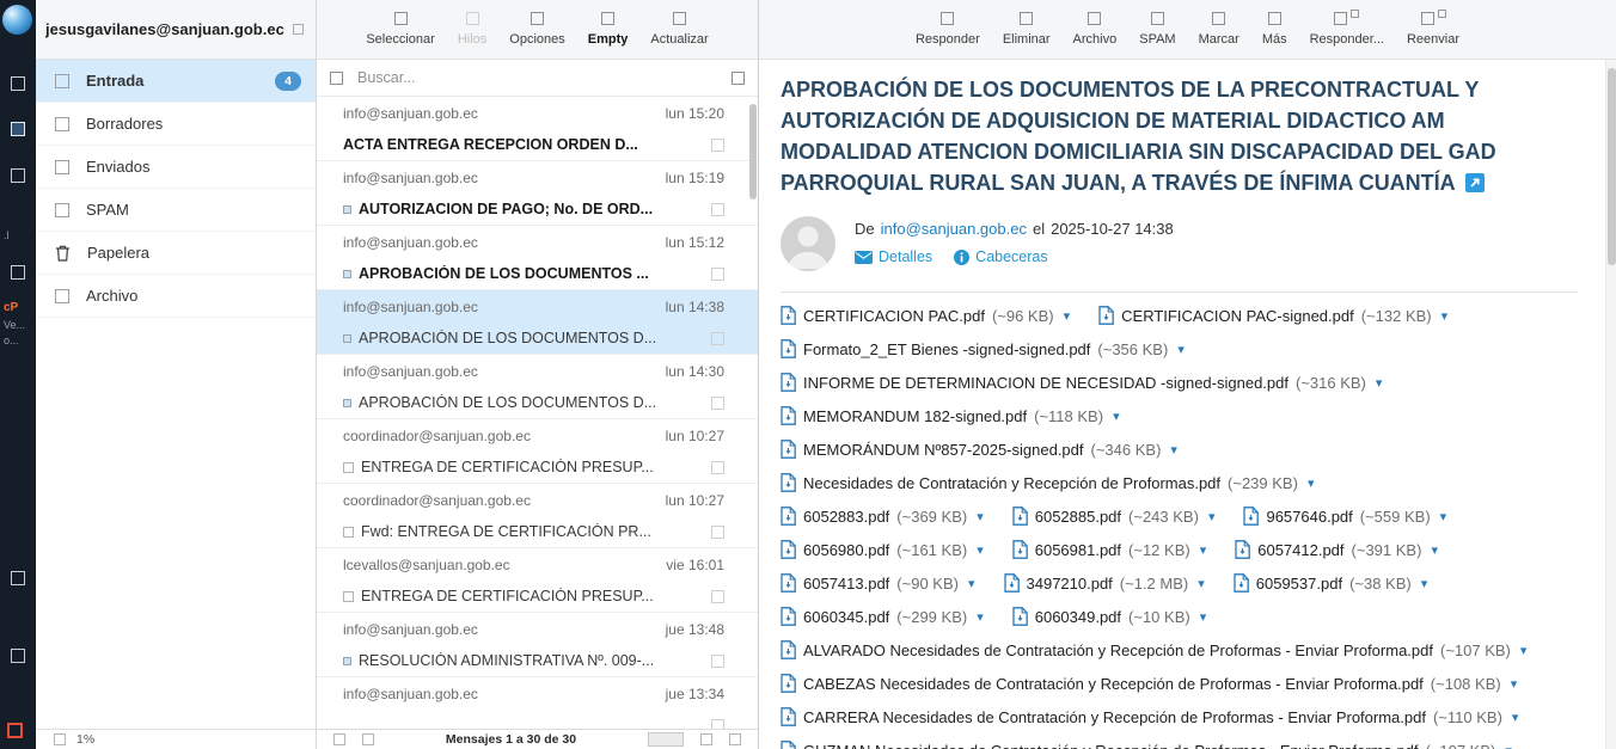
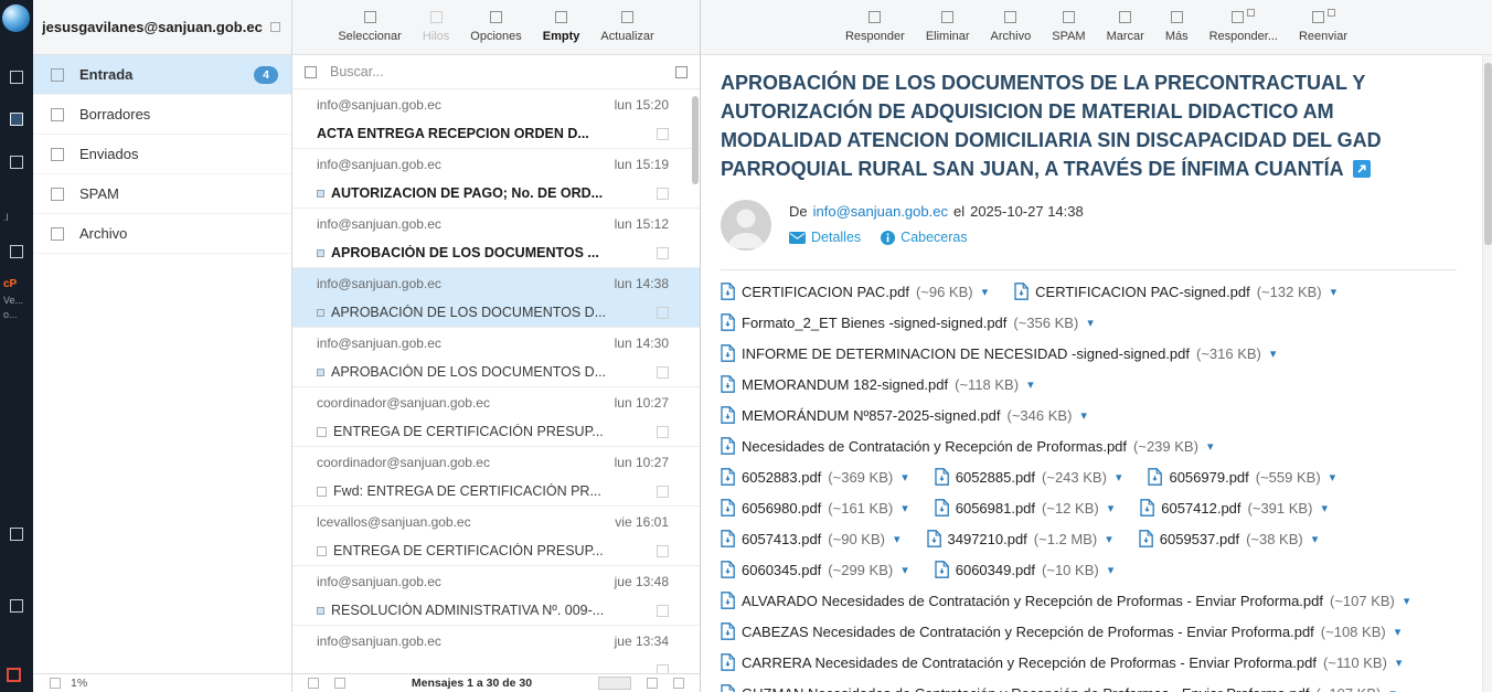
  .l
  cP
  Ve...
  o...
  jesusgavilanes@sanjuan.gob.ec
  Entrada
  4
  Borradores
  Enviados
  SPAM
- Papelera
  Archivo
  1%
  Seleccionar
  Hilos
  Opciones
  Empty
  Actualizar
  Buscar...
  info@sanjuan.gob.ec
  lun 15:20
  ACTA ENTREGA RECEPCION ORDEN D...
  info@sanjuan.gob.ec
  lun 15:19
  AUTORIZACION DE PAGO; No. DE ORD...
  info@sanjuan.gob.ec
  lun 15:12
  APROBACIÓN DE LOS DOCUMENTOS ...
  info@sanjuan.gob.ec
  lun 14:38
  APROBACIÓN DE LOS DOCUMENTOS D...
  info@sanjuan.gob.ec
  lun 14:30
  APROBACIÓN DE LOS DOCUMENTOS D...
  coordinador@sanjuan.gob.ec
  lun 10:27
  ENTREGA DE CERTIFICACIÓN PRESUP...
  coordinador@sanjuan.gob.ec
  lun 10:27
  Fwd: ENTREGA DE CERTIFICACIÓN PR...
  lcevallos@sanjuan.gob.ec
  vie 16:01
  ENTREGA DE CERTIFICACIÓN PRESUP...
  info@sanjuan.gob.ec
  jue 13:48
  RESOLUCIÓN ADMINISTRATIVA Nº. 009-...
  info@sanjuan.gob.ec
  jue 13:34
  Mensajes 1 a 30 de 30
  Responder
  Eliminar
  Archivo
  SPAM
  Marcar
  Más
  Responder...
  Reenviar
  APROBACIÓN DE LOS DOCUMENTOS DE LA PRECONTRACTUAL Y AUTORIZACIÓN DE ADQUISICION DE MATERIAL DIDACTICO AM MODALIDAD ATENCION DOMICILIARIA SIN DISCAPACIDAD DEL GAD PARROQUIAL RURAL SAN JUAN, A TRAVÉS DE ÍNFIMA CUANTÍA
  De
  info@sanjuan.gob.ec
  el
  2025-10-27 14:38
  Detalles
  Cabeceras
  CERTIFICACION PAC.pdf
  (~96 KB)
  ▾
  CERTIFICACION PAC-signed.pdf
  (~132 KB)
  ▾
  Formato_2_ET Bienes -signed-signed.pdf
  (~356 KB)
  ▾
  INFORME DE DETERMINACION DE NECESIDAD -signed-signed.pdf
  (~316 KB)
  ▾
  MEMORANDUM 182-signed.pdf
  (~118 KB)
  ▾
  MEMORÁNDUM Nº857-2025-signed.pdf
  (~346 KB)
  ▾
  Necesidades de Contratación y Recepción de Proformas.pdf
  (~239 KB)
  ▾
  6052883.pdf
  (~369 KB)
  ▾
  6052885.pdf
  (~243 KB)
  ▾
- 9657646.pdf
+ 6056979.pdf
  (~559 KB)
  ▾
  6056980.pdf
  (~161 KB)
  ▾
  6056981.pdf
  (~12 KB)
  ▾
  6057412.pdf
  (~391 KB)
  ▾
  6057413.pdf
  (~90 KB)
  ▾
  3497210.pdf
  (~1.2 MB)
  ▾
  6059537.pdf
  (~38 KB)
  ▾
  6060345.pdf
  (~299 KB)
  ▾
  6060349.pdf
  (~10 KB)
  ▾
  ALVARADO Necesidades de Contratación y Recepción de Proformas - Enviar Proforma.pdf
  (~107 KB)
  ▾
  CABEZAS Necesidades de Contratación y Recepción de Proformas - Enviar Proforma.pdf
  (~108 KB)
  ▾
  CARRERA Necesidades de Contratación y Recepción de Proformas - Enviar Proforma.pdf
  (~110 KB)
  ▾
